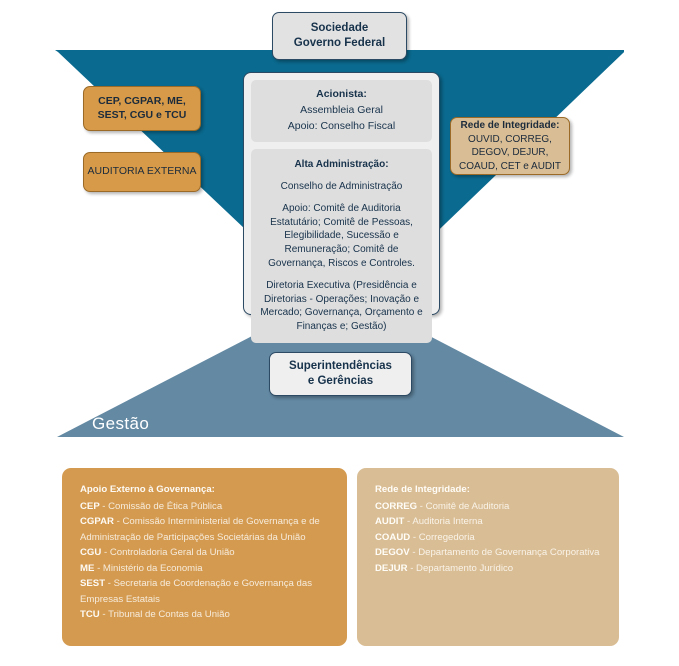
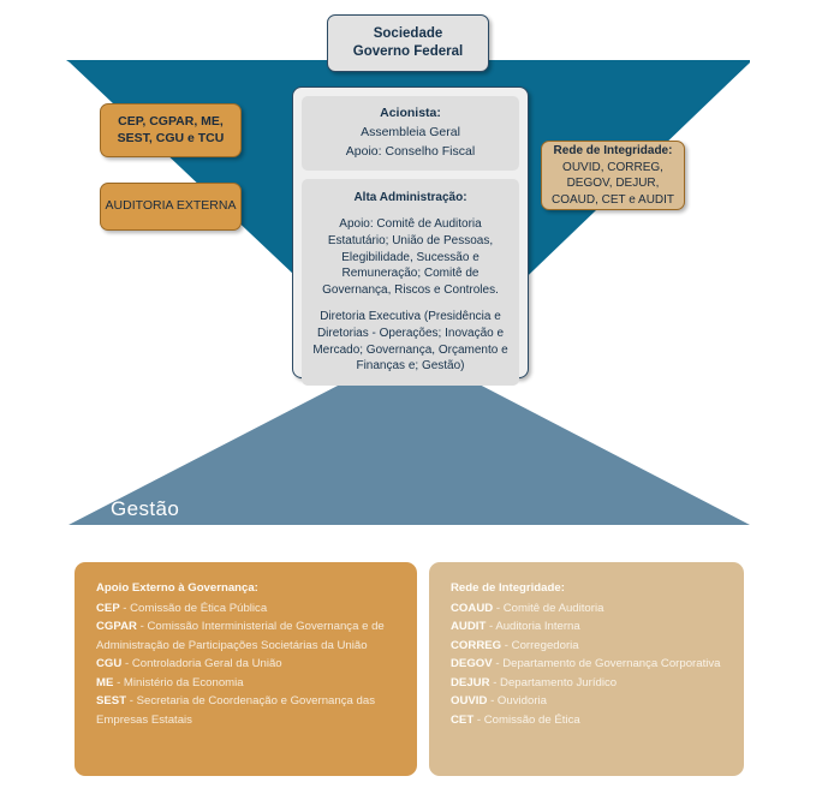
  Gestão
  Sociedade
  Governo Federal
  Acionista:
  Assembleia Geral
  Apoio: Conselho Fiscal
  Alta Administração:
- Conselho de Administração
- Apoio: Comitê de Auditoria Estatutário; Comitê de Pessoas, Elegibilidade, Sucessão e Remuneração; Comitê de Governança, Riscos e Controles.
+ Apoio: Comitê de Auditoria Estatutário; União de Pessoas, Elegibilidade, Sucessão e Remuneração; Comitê de Governança, Riscos e Controles.
  Diretoria Executiva (Presidência e Diretorias - Operações; Inovação e Mercado; Governança, Orçamento e Finanças e; Gestão)
  CEP, CGPAR, ME,
  SEST, CGU e TCU
  AUDITORIA EXTERNA
  Rede de Integridade:
  OUVID, CORREG,
  DEGOV, DEJUR,
  COAUD, CET e AUDIT
- Superintendências
- e Gerências
  Apoio Externo à Governança:
  CEP - Comissão de Ética Pública
  CGPAR - Comissão Interministerial de Governança e de Administração de Participações Societárias da União
  CGU - Controladoria Geral da União
  ME - Ministério da Economia
  SEST - Secretaria de Coordenação e Governança das Empresas Estatais
- TCU - Tribunal de Contas da União
  Rede de Integridade:
- CORREG - Comitê de Auditoria
+ COAUD - Comitê de Auditoria
  AUDIT - Auditoria Interna
- COAUD - Corregedoria
+ CORREG - Corregedoria
  DEGOV - Departamento de Governança Corporativa
  DEJUR - Departamento Jurídico
+ OUVID - Ouvidoria
+ CET - Comissão de Ética
